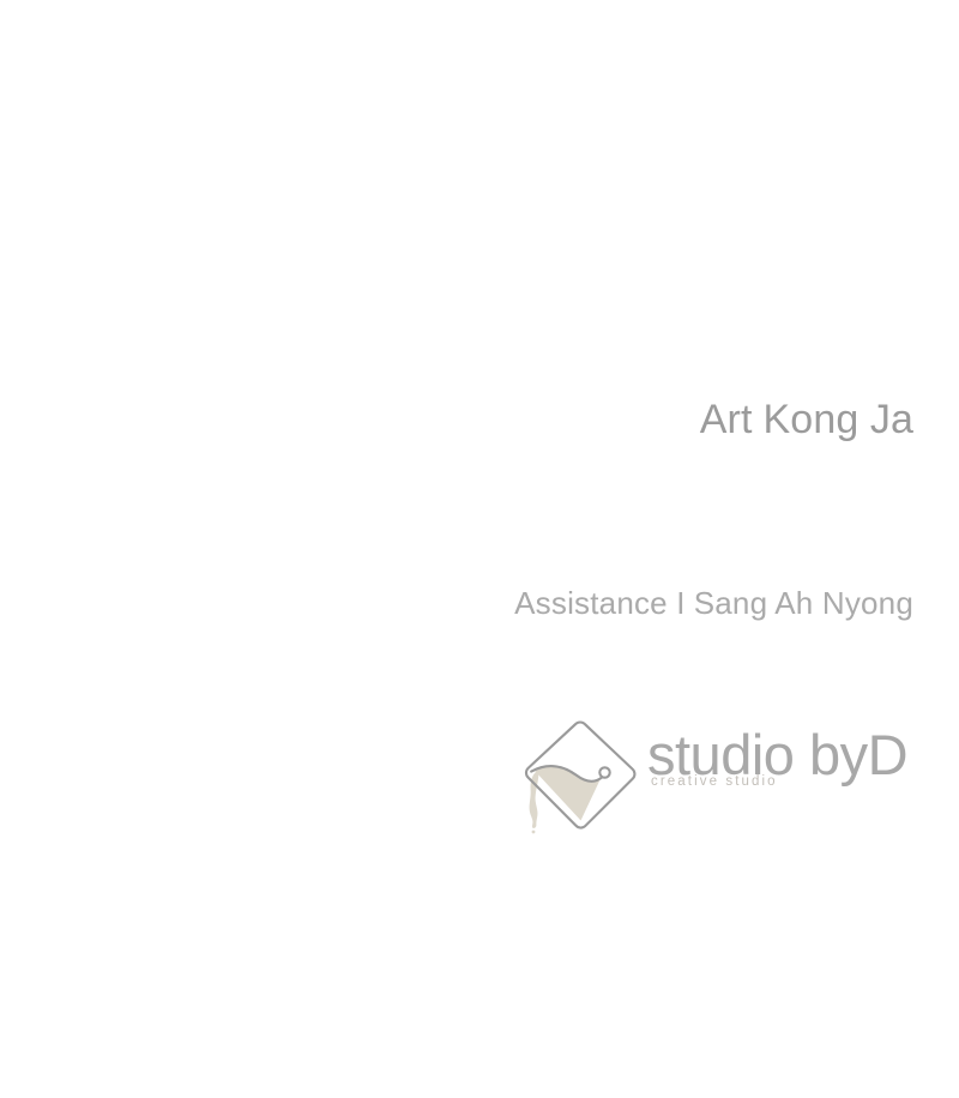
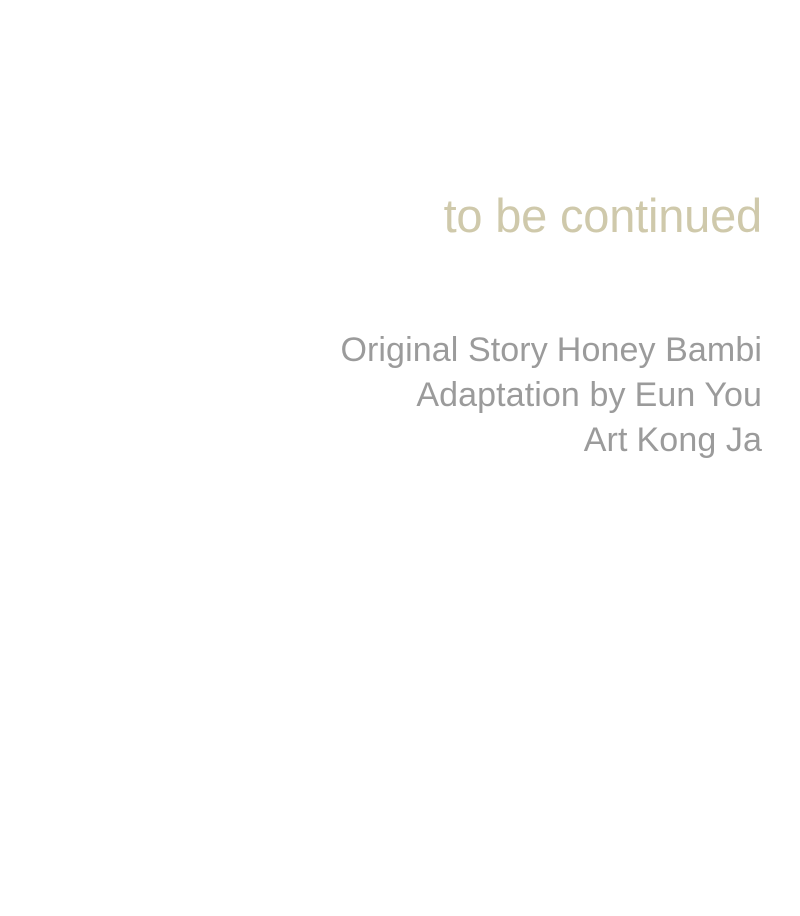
+ to be continued
+ Original Story Honey Bambi
+ Adaptation by Eun You
  Art Kong Ja
- Assistance I Sang Ah Nyong
- studio byD
- creative studio
